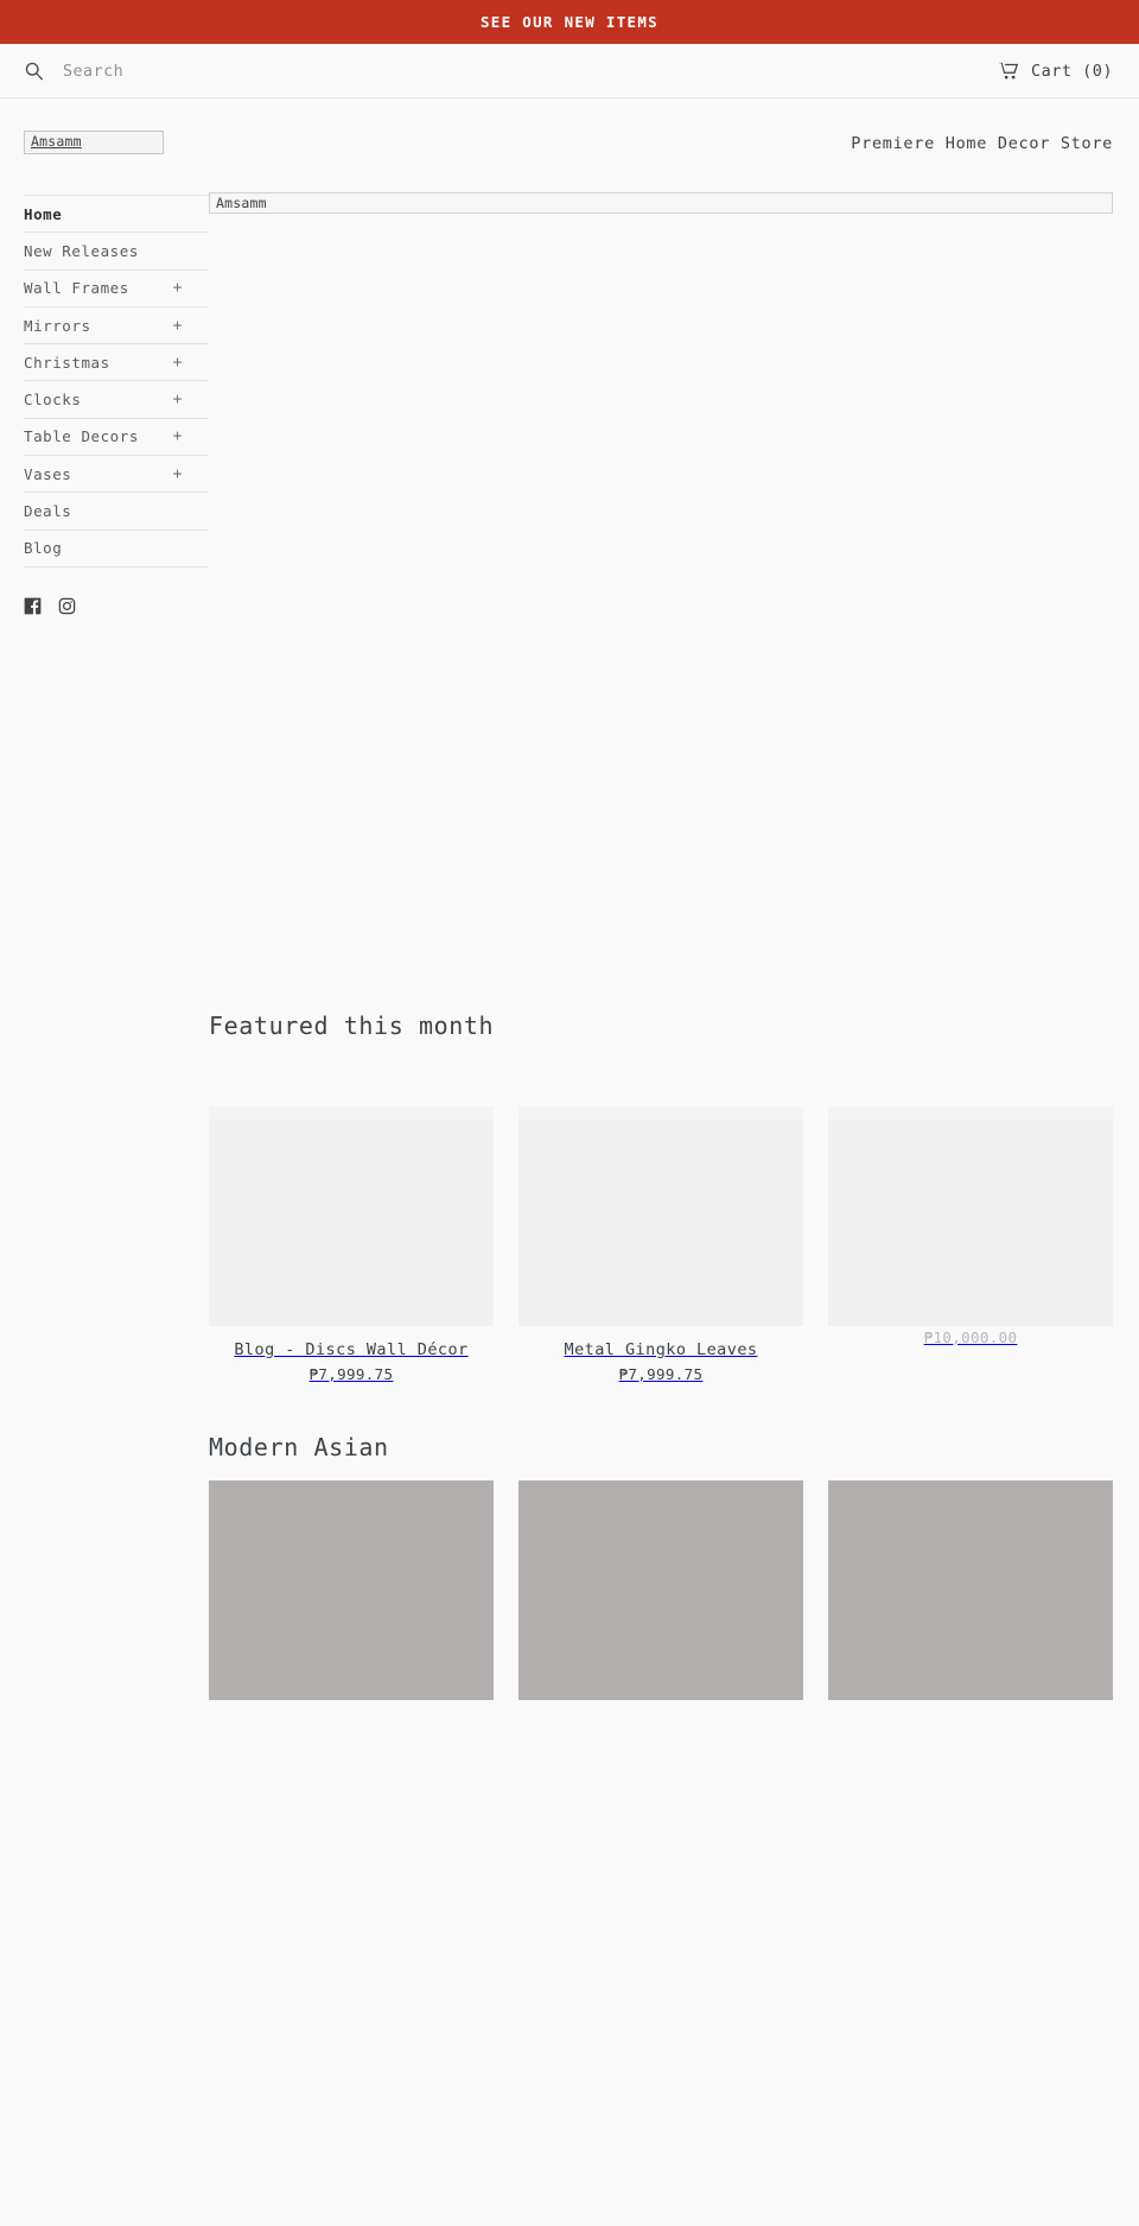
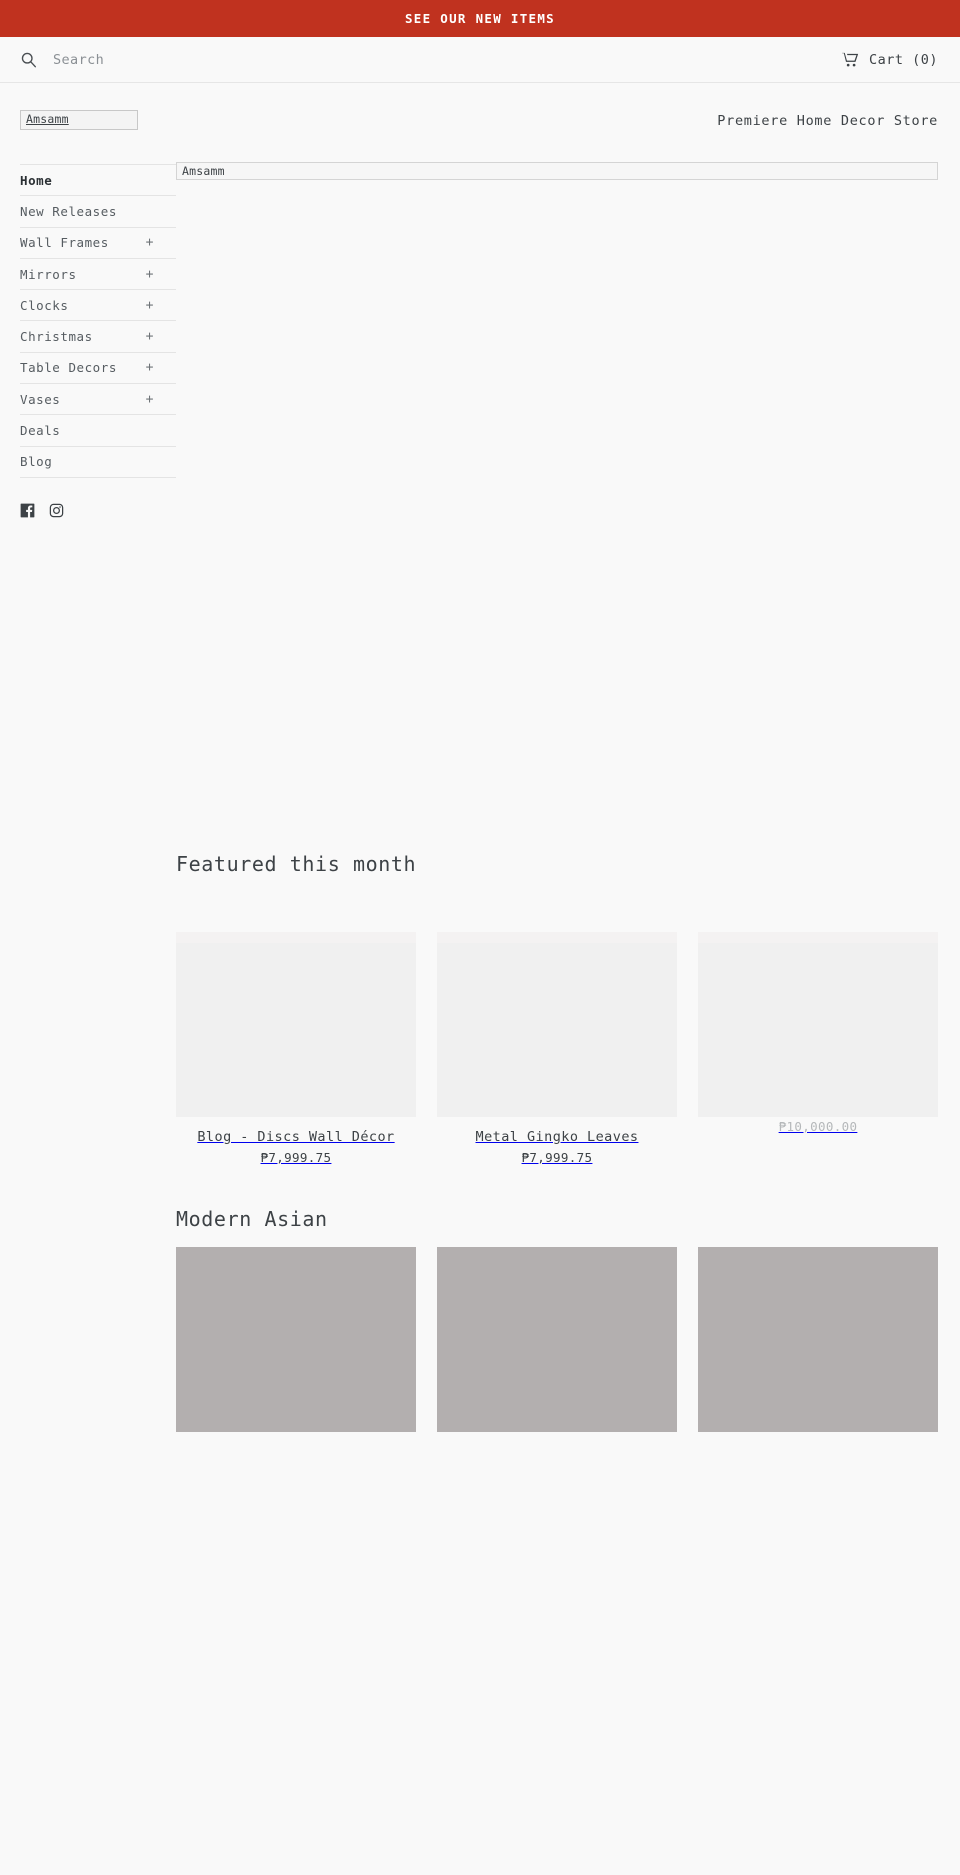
  SEE OUR NEW ITEMS
  Search
  Cart (0)
  Amsamm
  Premiere Home Decor Store
  Home
  New Releases
  Wall Frames
  +
  Mirrors
  +
- Christmas
+ Clocks
  +
- Clocks
+ Christmas
  +
  Table Decors
  +
  Vases
  +
  Deals
  Blog
  Amsamm
  Featured this month
  Blog - Discs Wall Décor
  ₱7,999.75
  Metal Gingko Leaves
  ₱7,999.75
  ₱10,000.00
  Modern Asian
